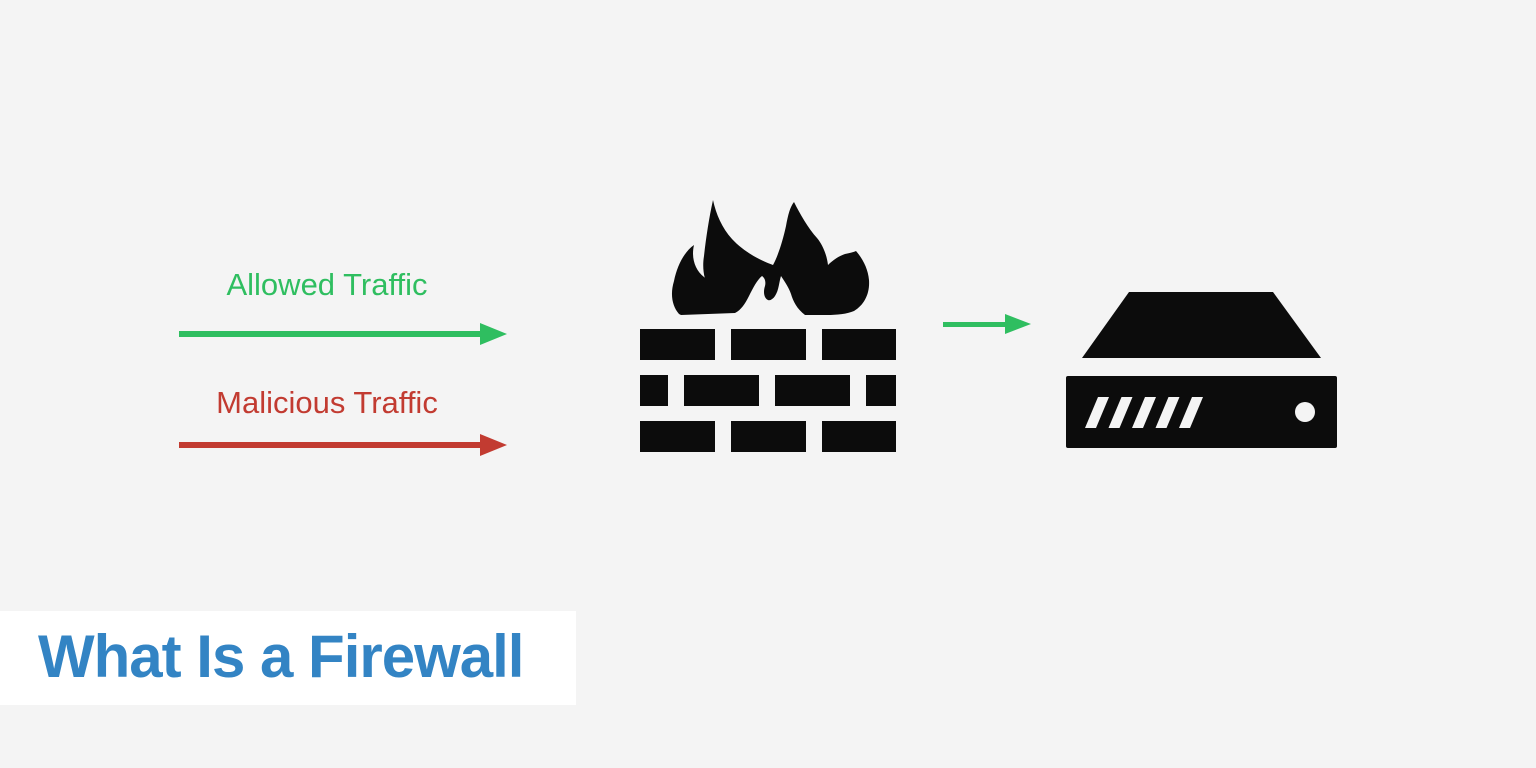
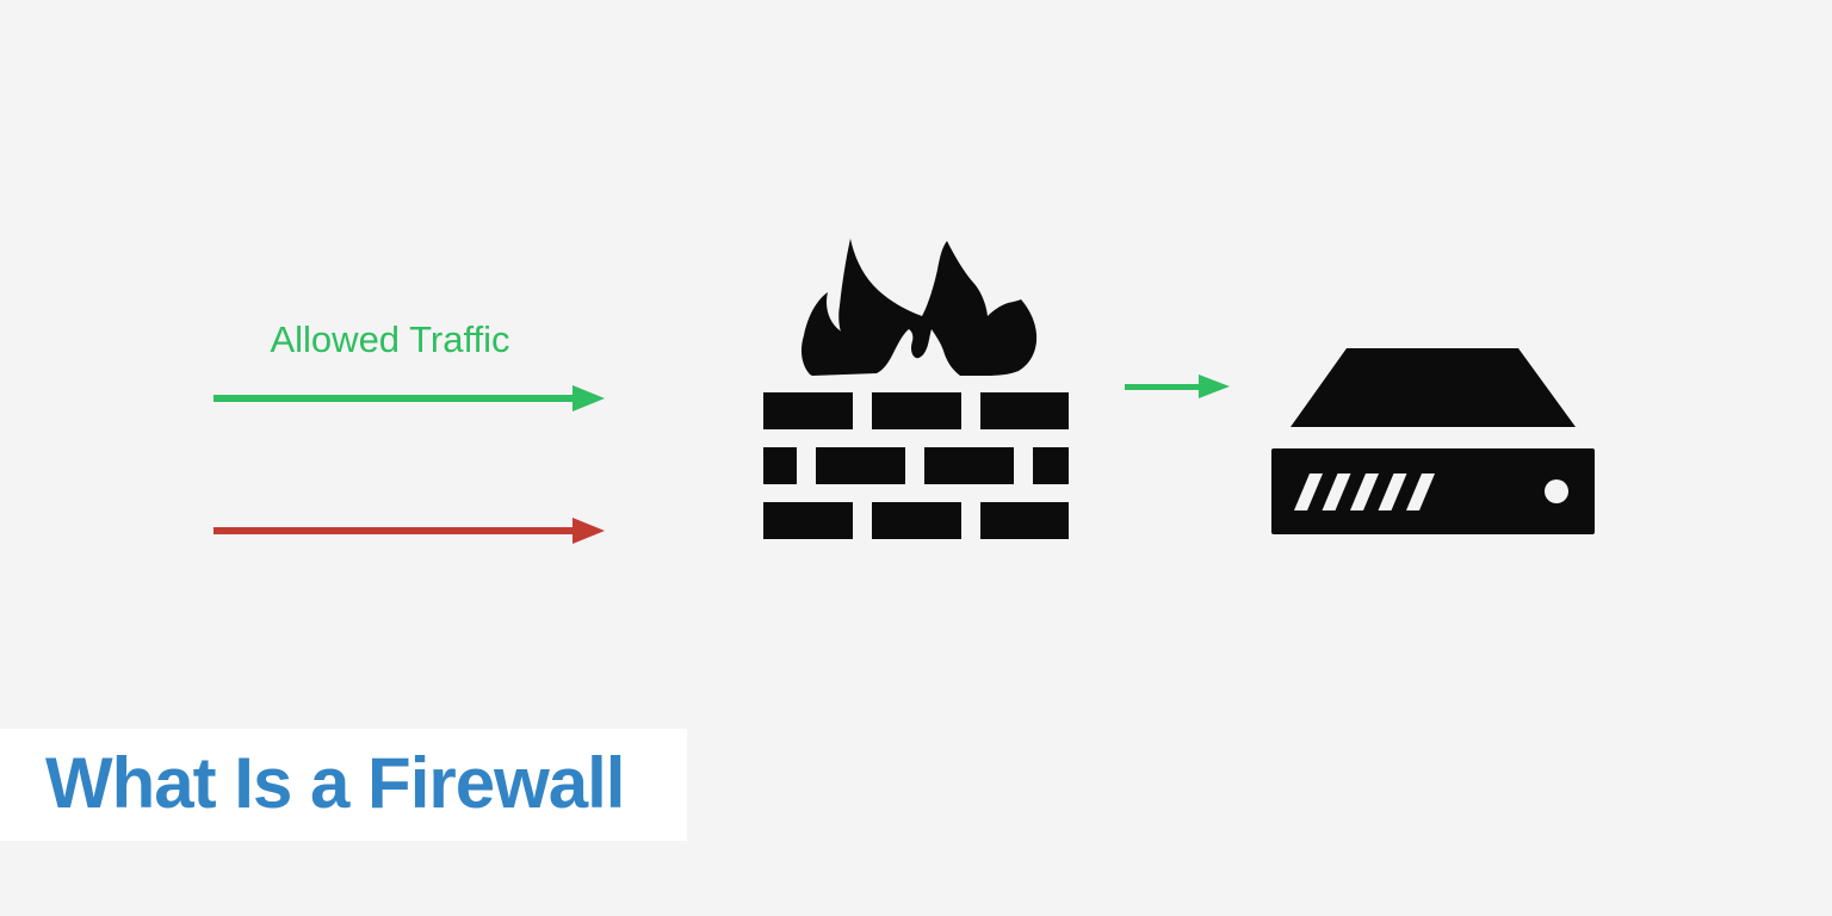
  Allowed Traffic
- Malicious Traffic
  What Is a Firewall
